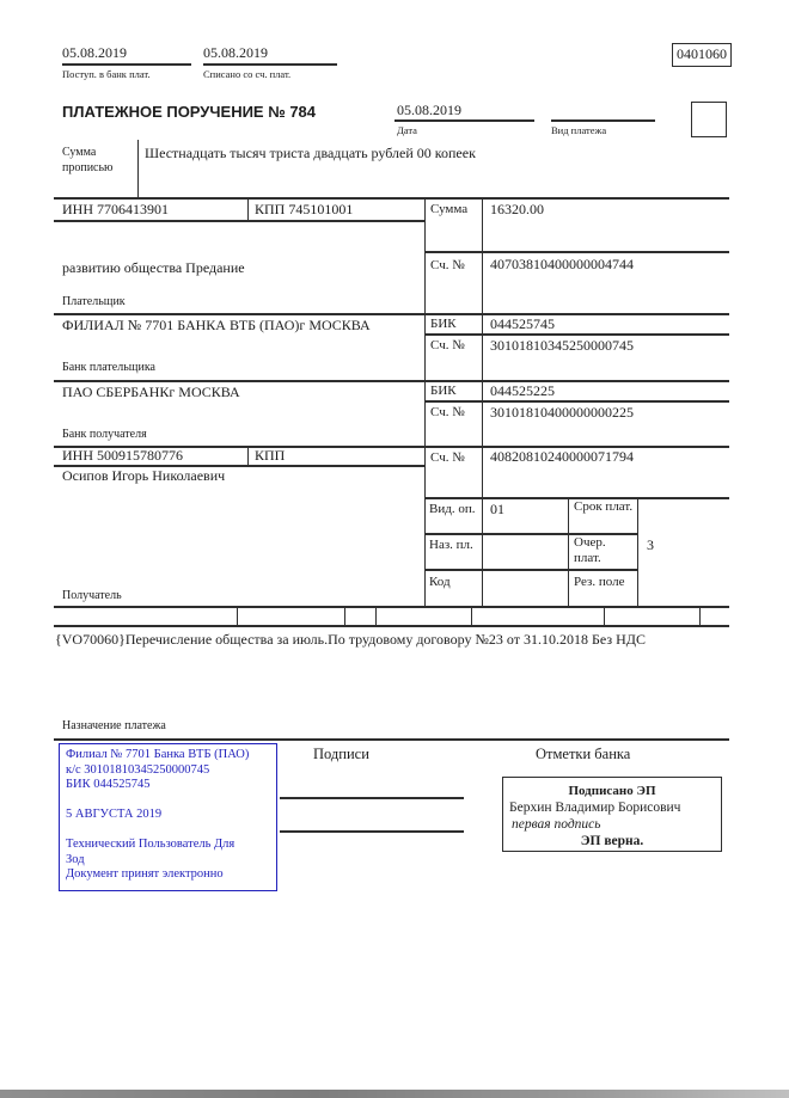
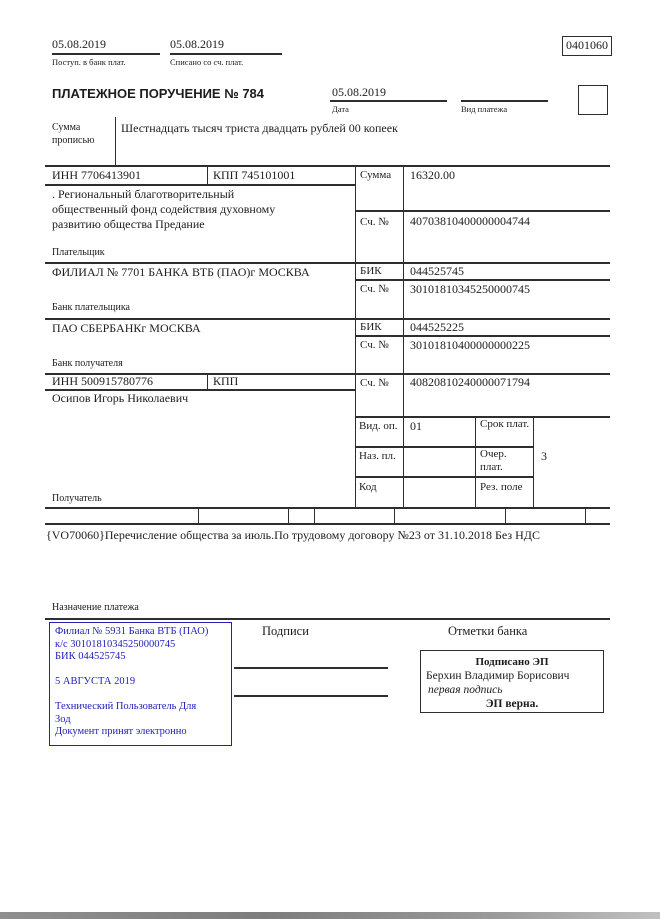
  05.08.2019
  Поступ. в банк плат.
  05.08.2019
  Списано со сч. плат.
  0401060
  ПЛАТЕЖНОЕ ПОРУЧЕНИЕ № 784
  05.08.2019
  Дата
  Вид платежа
  Сумма
  прописью
  Шестнадцать тысяч триста двадцать рублей 00 копеек
  ИНН 7706413901
  КПП 745101001
+ . Региональный благотворительный
+ общественный фонд содействия духовному
  развитию общества Предание
  Плательщик
  Сумма
  16320.00
  Сч. №
  40703810400000004744
  ФИЛИАЛ № 7701 БАНКА ВТБ (ПАО)г МОСКВА
  Банк плательщика
  БИК
  044525745
  Сч. №
  30101810345250000745
  ПАО СБЕРБАНКг МОСКВА
  Банк получателя
  БИК
  044525225
  Сч. №
  30101810400000000225
  ИНН 500915780776
  КПП
  Осипов Игорь Николаевич
  Получатель
  Сч. №
  40820810240000071794
  Вид. оп.
  01
  Срок плат.
  Наз. пл.
  Очер. плат.
  3
  Код
  Рез. поле
  {VO70060}Перечисление общества за июль.По трудовому договору №23 от 31.10.2018 Без НДС
  Назначение платежа
  Подписи
  Отметки банка
- Филиал № 7701 Банка ВТБ (ПАО)
+ Филиал № 5931 Банка ВТБ (ПАО)
  к/с 30101810345250000745
  БИК 044525745
  5 АВГУСТА 2019
  Технический Пользователь Для
  Зод
  Документ принят электронно
  Подписано ЭП
  Берхин Владимир Борисович
  первая подпись
  ЭП верна.
